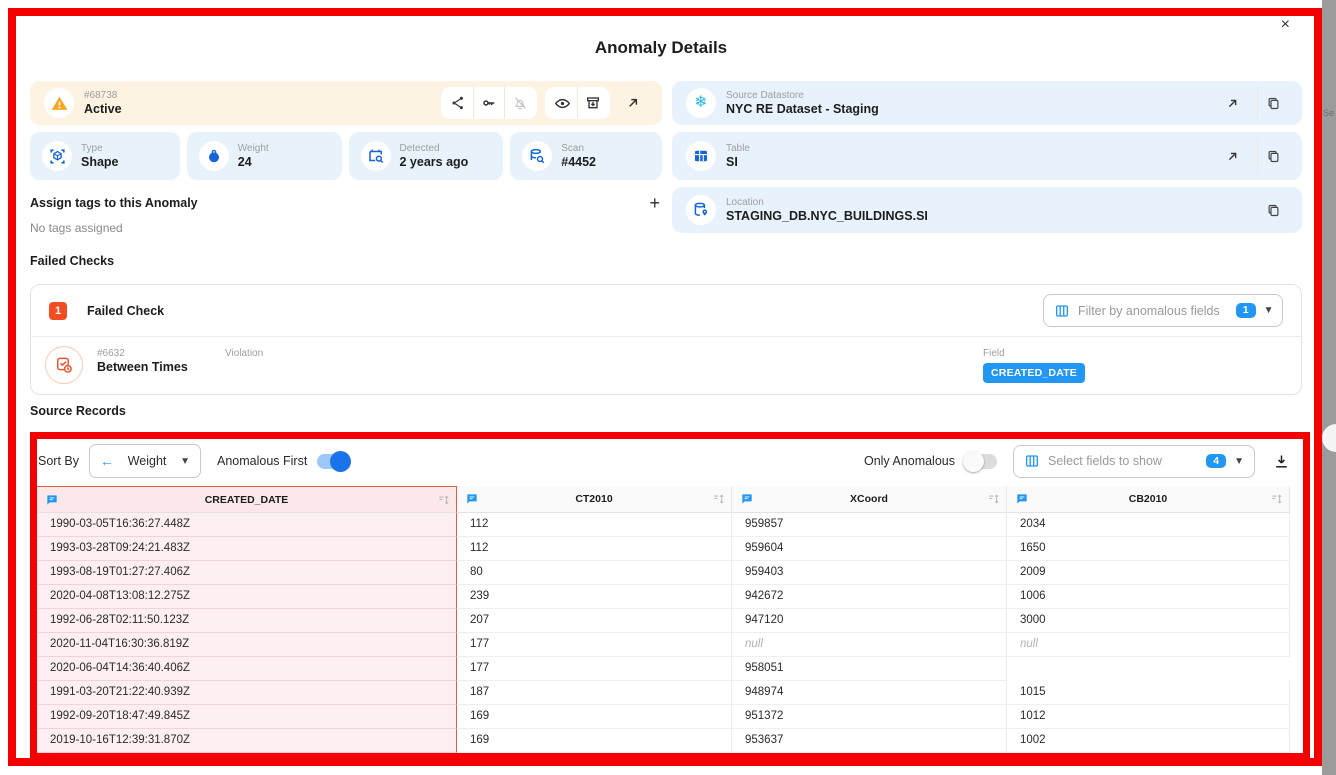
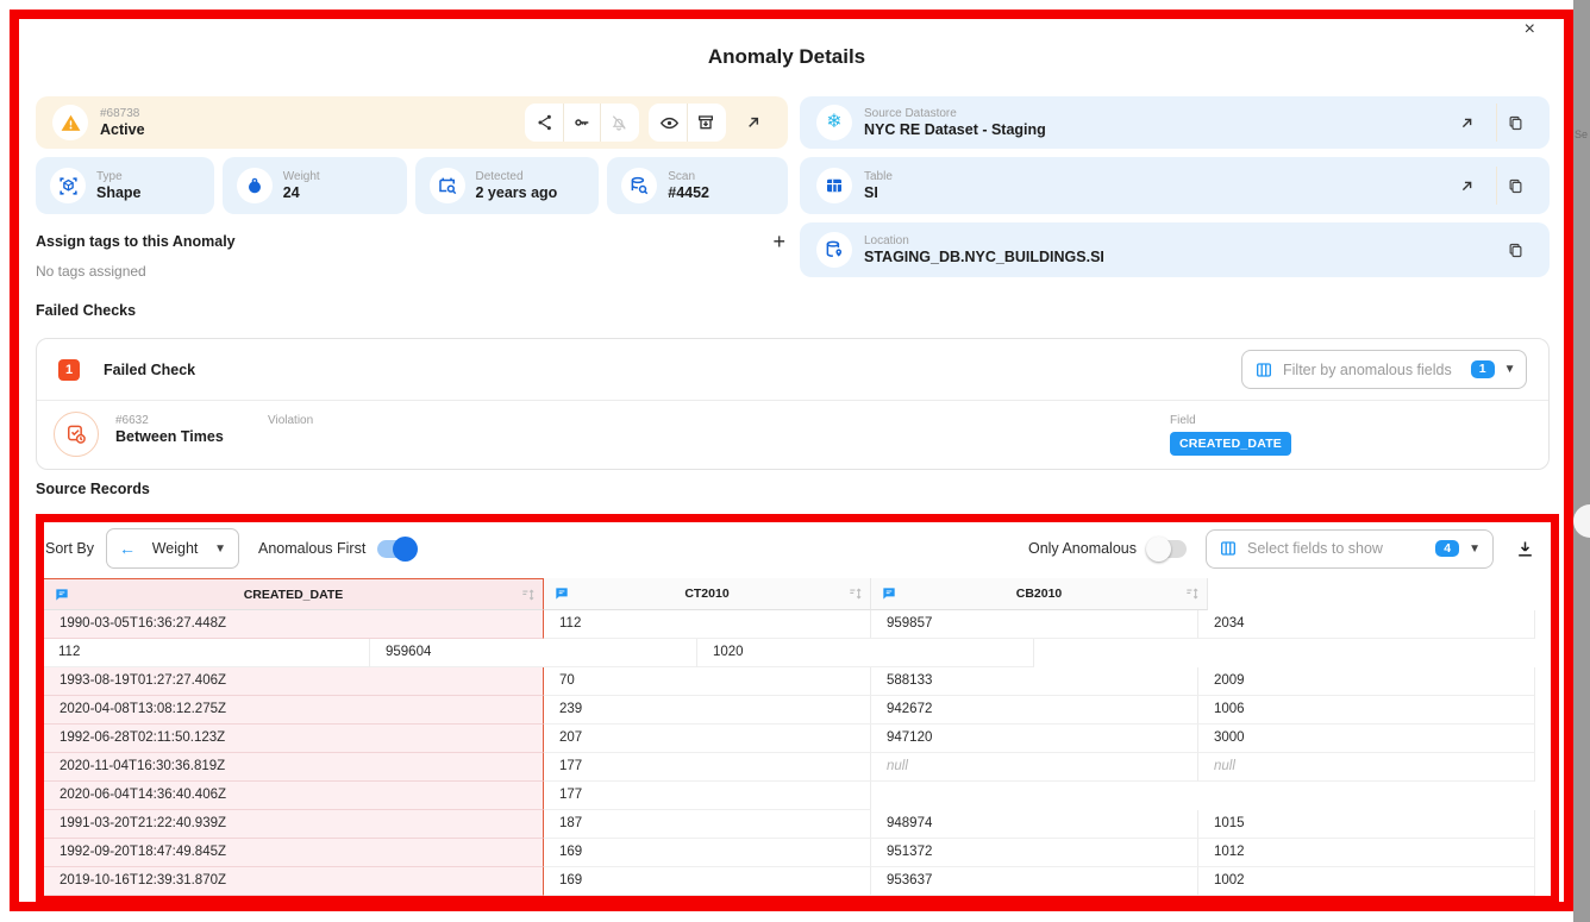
  Se
  Anomaly Details
  ×
  #68738
  Active
  Type
  Shape
  Weight
  24
  Detected
  2 years ago
  Scan
  #4452
  Assign tags to this Anomaly
  +
  No tags assigned
  ❄
  Source Datastore
  NYC RE Dataset - Staging
  Table
  SI
  Location
  STAGING_DB.NYC_BUILDINGS.SI
  Failed Checks
  1
  Failed Check
  Filter by anomalous fields
  1
  ▼
  #6632
  Between Times
  Violation
  Field
  CREATED_DATE
  Source Records
  Sort By
  ←
  Weight
  ▼
  Anomalous First
  Only Anomalous
  Select fields to show
  4
  ▼
  CREATED_DATE
  CT2010
- XCoord
  CB2010
  1990-03-05T16:36:27.448Z
  112
  959857
  2034
- 1993-03-28T09:24:21.483Z
  112
  959604
- 1650
+ 1020
  1993-08-19T01:27:27.406Z
- 80
+ 70
- 959403
+ 588133
  2009
  2020-04-08T13:08:12.275Z
  239
  942672
  1006
  1992-06-28T02:11:50.123Z
  207
  947120
  3000
  2020-11-04T16:30:36.819Z
  177
  null
  null
  2020-06-04T14:36:40.406Z
  177
- 958051
  1991-03-20T21:22:40.939Z
  187
  948974
  1015
  1992-09-20T18:47:49.845Z
  169
  951372
  1012
  2019-10-16T12:39:31.870Z
  169
  953637
  1002
